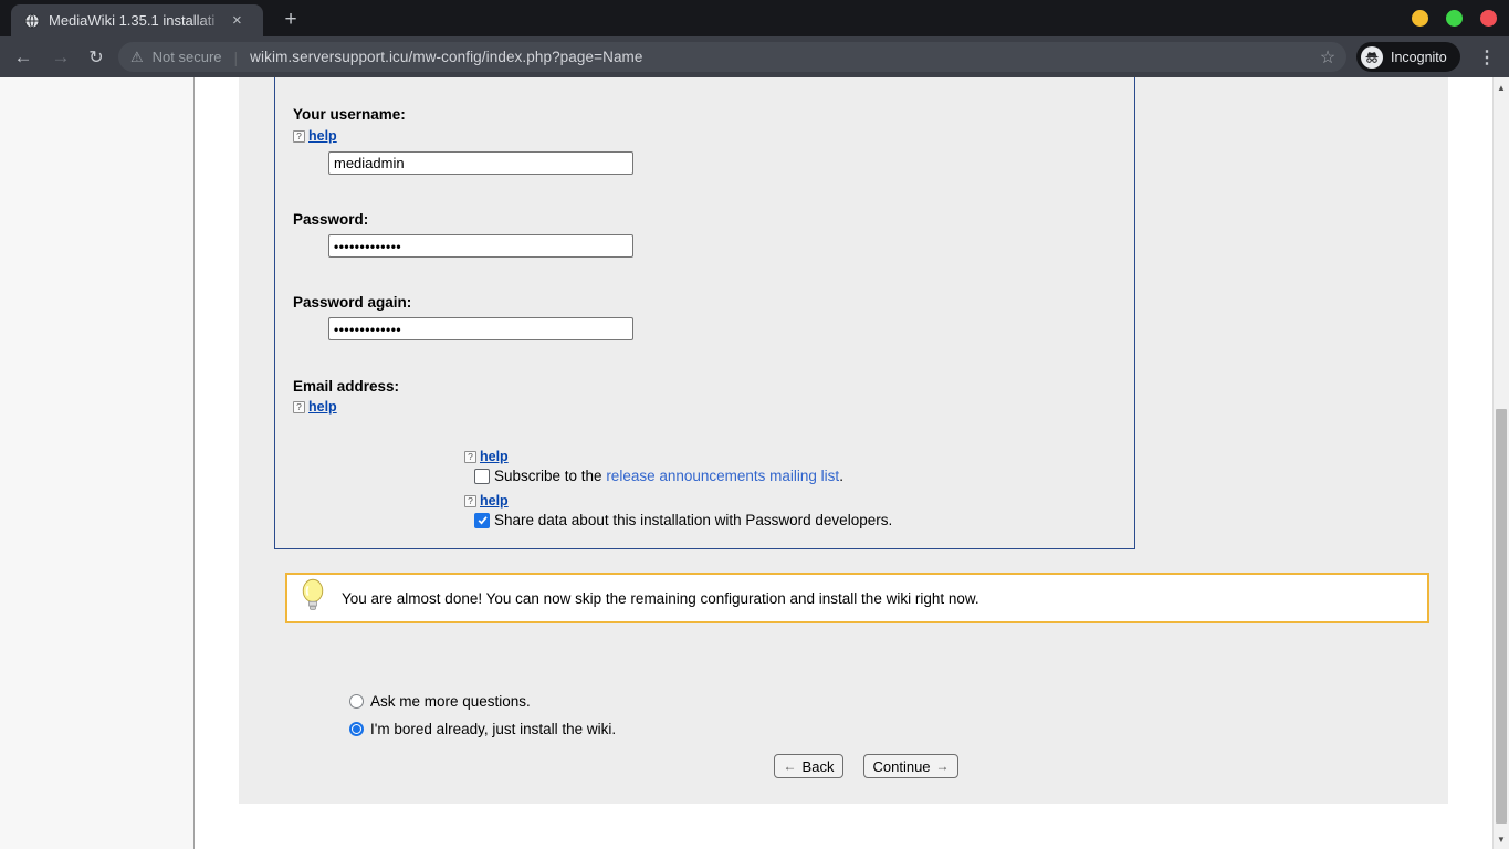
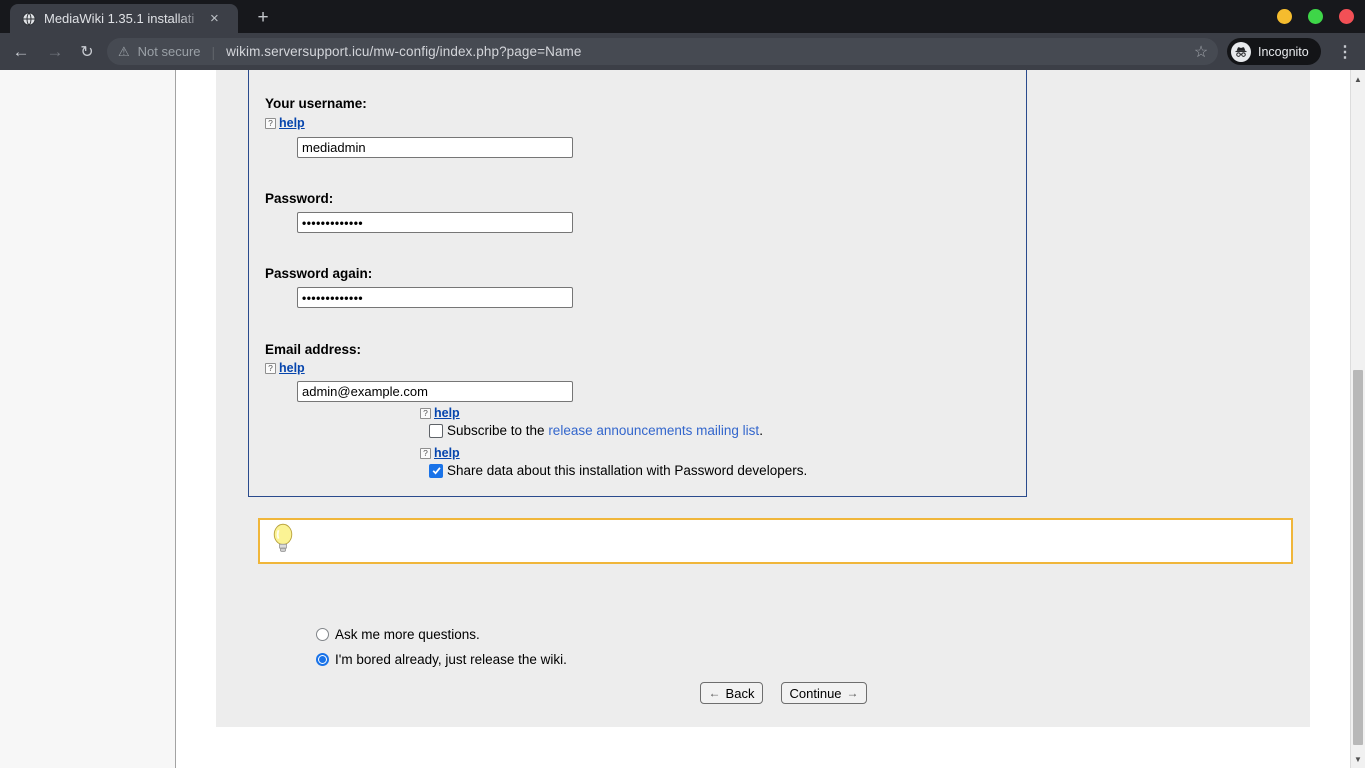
  MediaWiki 1.35.1 instal
  ×
  +
  ←
  →
  ↻
  ⚠
  Not secure
  wikim.serversupport.icu/mw-config/index.php?page=Name
  ☆
  Incognito
  ⋮
  Your username:
  ?
  help
  mediadmin
  Password:
  •••••••••••••
  Password again:
  •••••••••••••
  Email address:
  ?
  help
+ admin@example.com
  ?
  help
  Subscribe to the release announcements mailing list.
  ?
  help
  Share data about this installation with Password developers.
- You are almost done! You can now skip the remaining configuration and install the wiki right now.
  Ask me more questions.
- I'm bored already, just install the wiki.
+ I'm bored already, just release the wiki.
  ←
  Back
  Continue
  →
  ▲
  ▼
